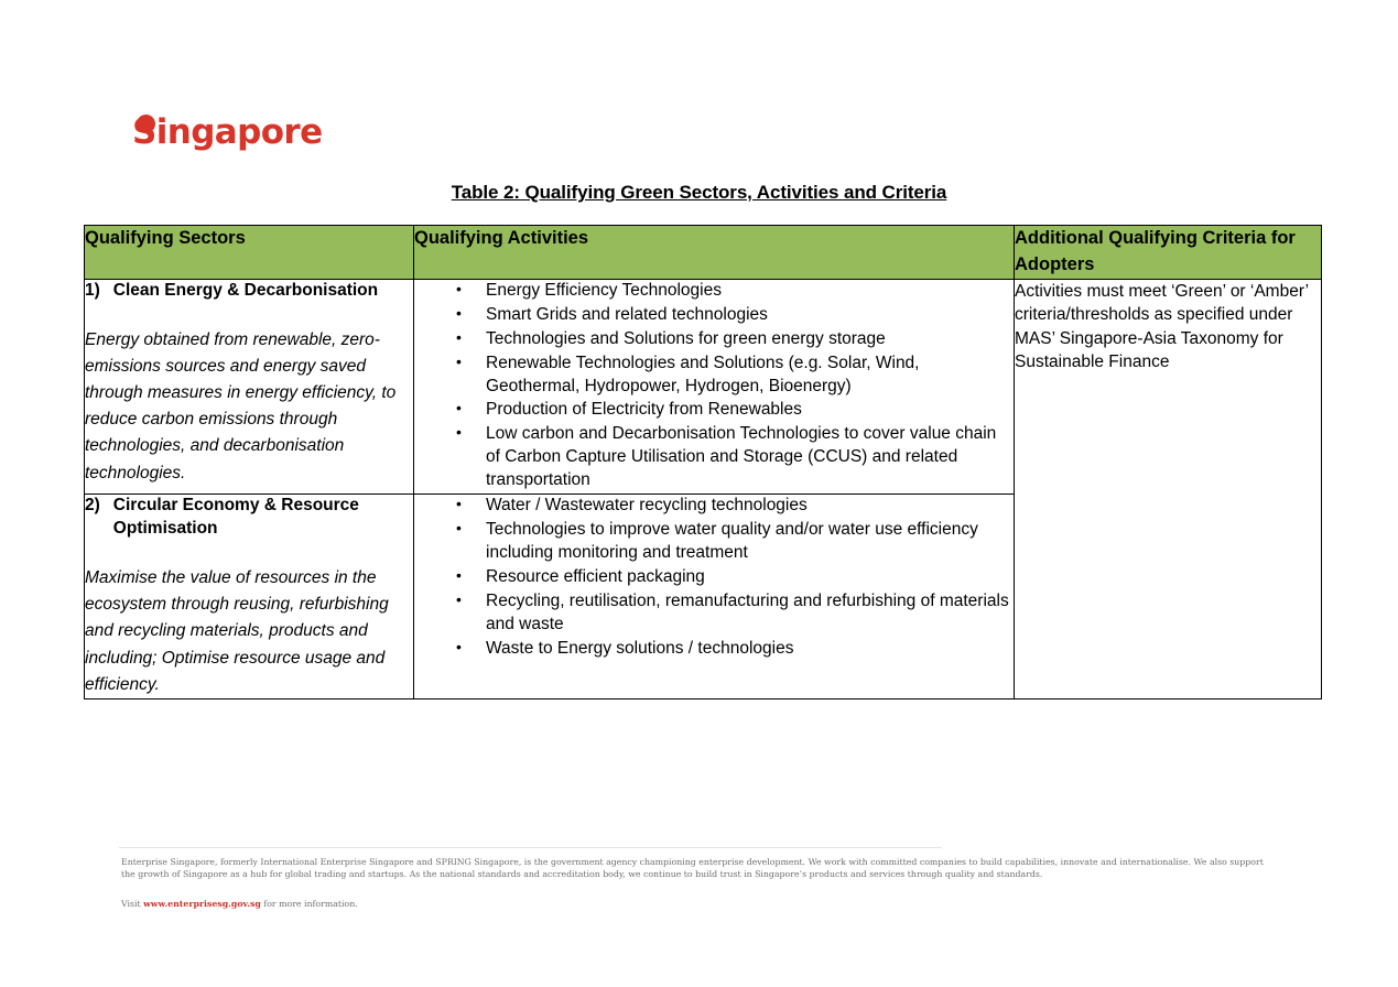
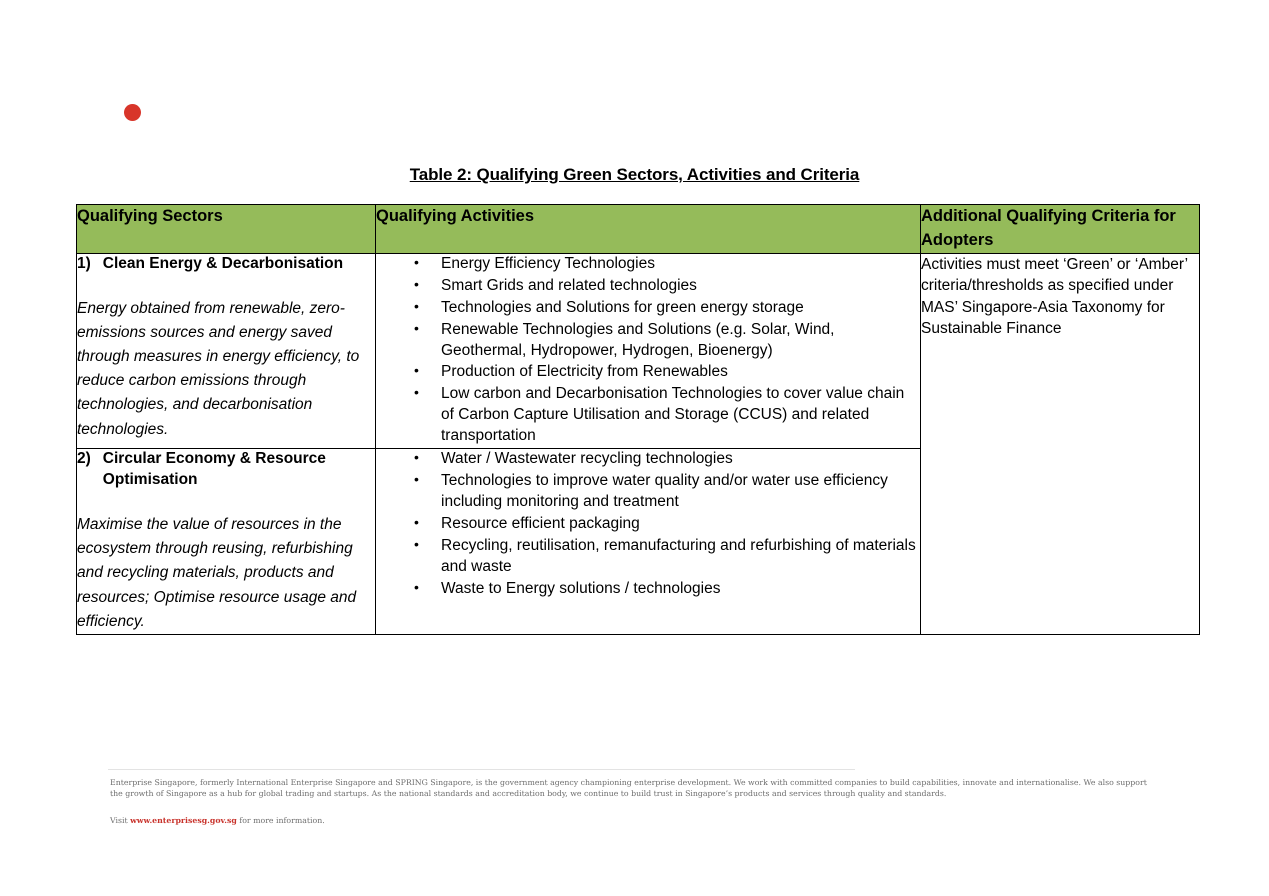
- Singapore
  Table 2: Qualifying Green Sectors, Activities and Criteria
  Qualifying Sectors	Qualifying Activities	Additional Qualifying Criteria for Adopters
  1) Clean Energy & Decarbonisation Energy obtained from renewable, zero-emissions sources and energy saved through measures in energy efficiency, to reduce carbon emissions through technologies, and decarbonisation technologies.	Energy Efficiency Technologies Smart Grids and related technologies Technologies and Solutions for green energy storage Renewable Technologies and Solutions (e.g. Solar, Wind, Geothermal, Hydropower, Hydrogen, Bioenergy) Production of Electricity from Renewables Low carbon and Decarbonisation Technologies to cover value chain of Carbon Capture Utilisation and Storage (CCUS) and related transportation	Activities must meet ‘Green’ or ‘Amber’ criteria/thresholds as specified under MAS’ Singapore-Asia Taxonomy for Sustainable Finance
- 2) Circular Economy & Resource Optimisation Maximise the value of resources in the ecosystem through reusing, refurbishing and recycling materials, products and including; Optimise resource usage and efficiency.	Water / Wastewater recycling technologies Technologies to improve water quality and/or water use efficiency including monitoring and treatment Resource efficient packaging Recycling, reutilisation, remanufacturing and refurbishing of materials and waste Waste to Energy solutions / technologies
+ 2) Circular Economy & Resource Optimisation Maximise the value of resources in the ecosystem through reusing, refurbishing and recycling materials, products and resources; Optimise resource usage and efficiency.	Water / Wastewater recycling technologies Technologies to improve water quality and/or water use efficiency including monitoring and treatment Resource efficient packaging Recycling, reutilisation, remanufacturing and refurbishing of materials and waste Waste to Energy solutions / technologies
  Enterprise Singapore, formerly International Enterprise Singapore and SPRING Singapore, is the government agency championing enterprise development. We work with committed companies to build capabilities, innovate and internationalise. We also support the growth of Singapore as a hub for global trading and startups. As the national standards and accreditation body, we continue to build trust in Singapore’s products and services through quality and standards.
  Visit www.enterprisesg.gov.sg for more information.
